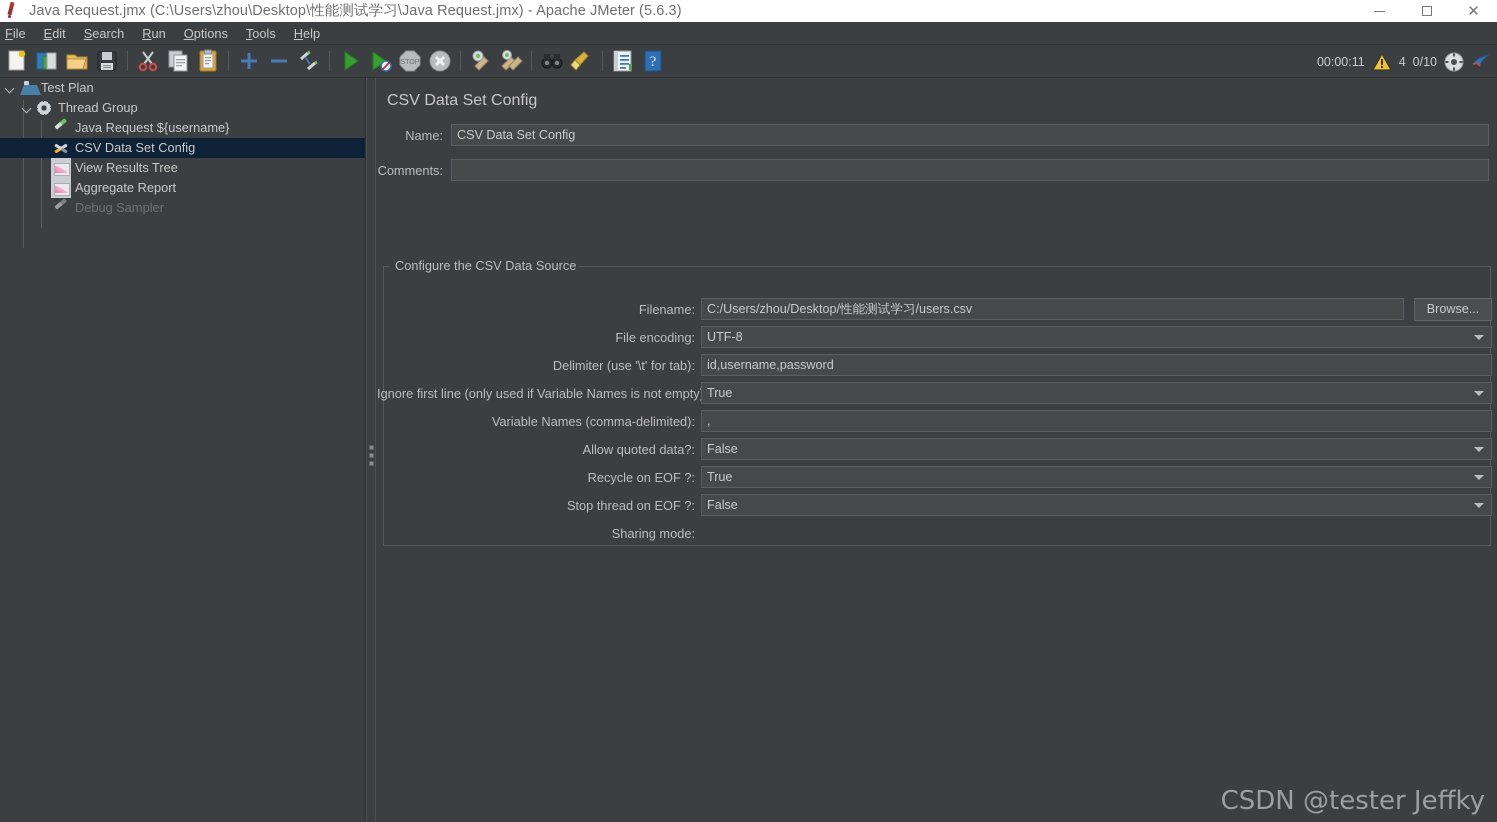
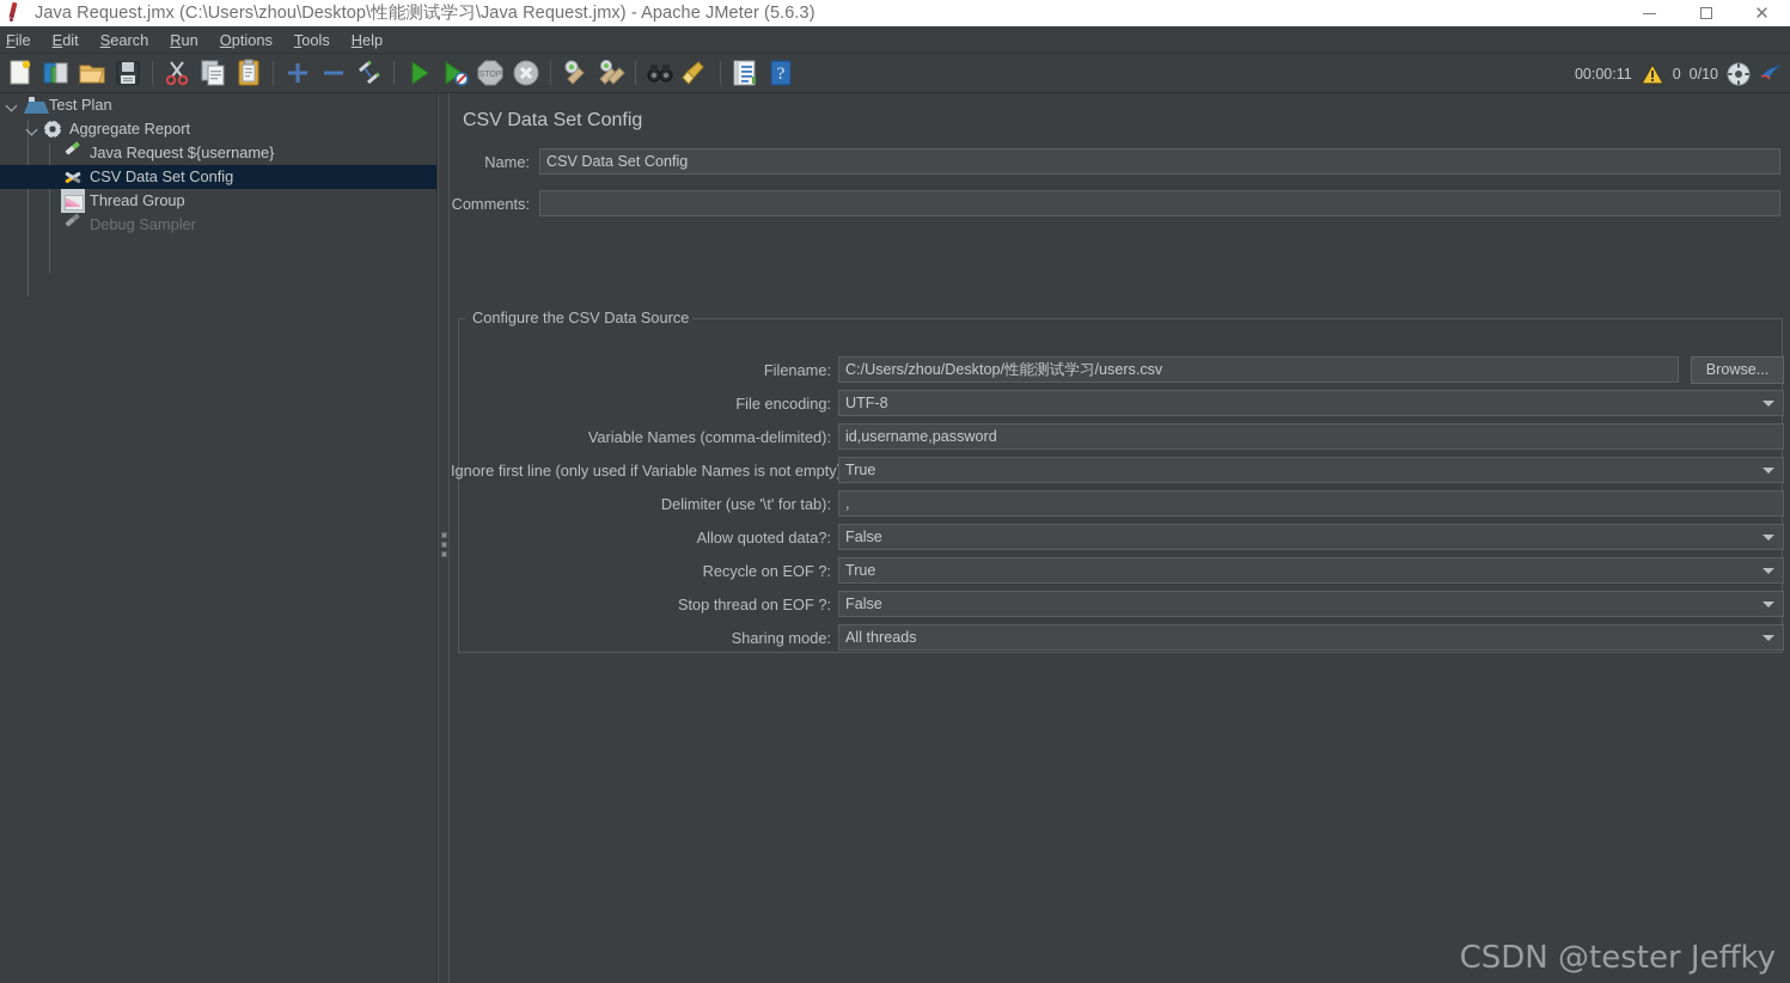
  Java Request.jmx (C:\Users\zhou\Desktop\性能测试学习\Java Request.jmx) - Apache JMeter (5.6.3)
  ✕
  File
  Edit
  Search
  Run
  Options
  Tools
  Help
  ?
  00:00:11
- 4
+ 0
  0/10
  Test Plan
- Thread Group
+ Aggregate Report
  Java Request ${username}
  CSV Data Set Config
- View Results Tree
- Aggregate Report
+ Thread Group
  Debug Sampler
  CSV Data Set Config
  Name:
  CSV Data Set Config
  Comments:
  Configure the CSV Data Source
  Filename:
  C:/Users/zhou/Desktop/性能测试学习/users.csv
  Browse...
  File encoding:
  UTF-8
- Delimiter (use '\t' for tab):
+ Variable Names (comma-delimited):
  id,username,password
  Ignore first line (only used if Variable Names is not empty
  True
- Variable Names (comma-delimited):
+ Delimiter (use '\t' for tab):
  ,
  Allow quoted data?:
  False
  Recycle on EOF ?:
  True
  Stop thread on EOF ?:
  False
  Sharing mode:
+ All threads
  CSDN @tester Jeffky
